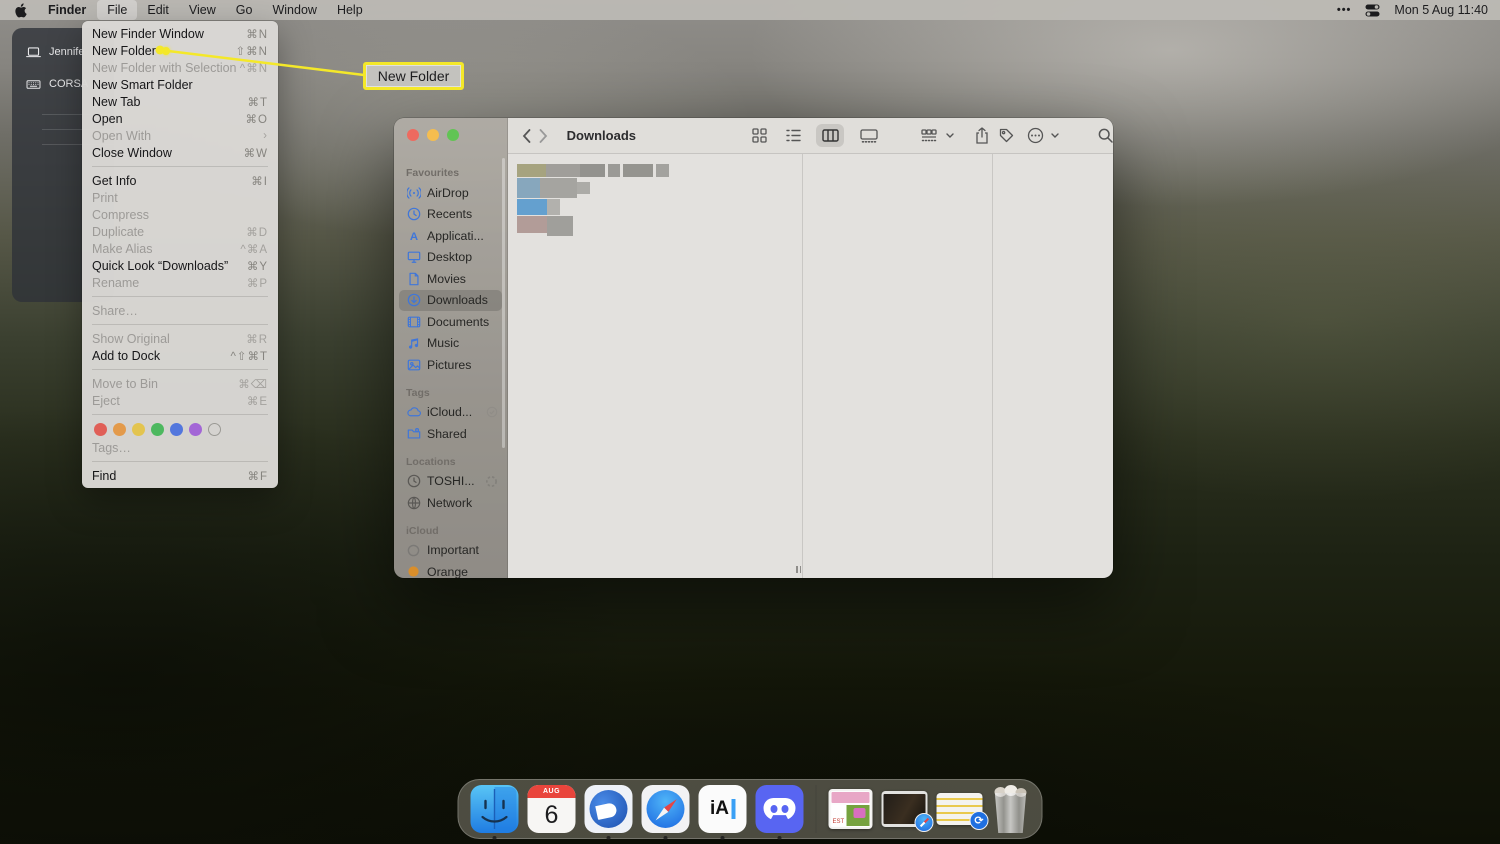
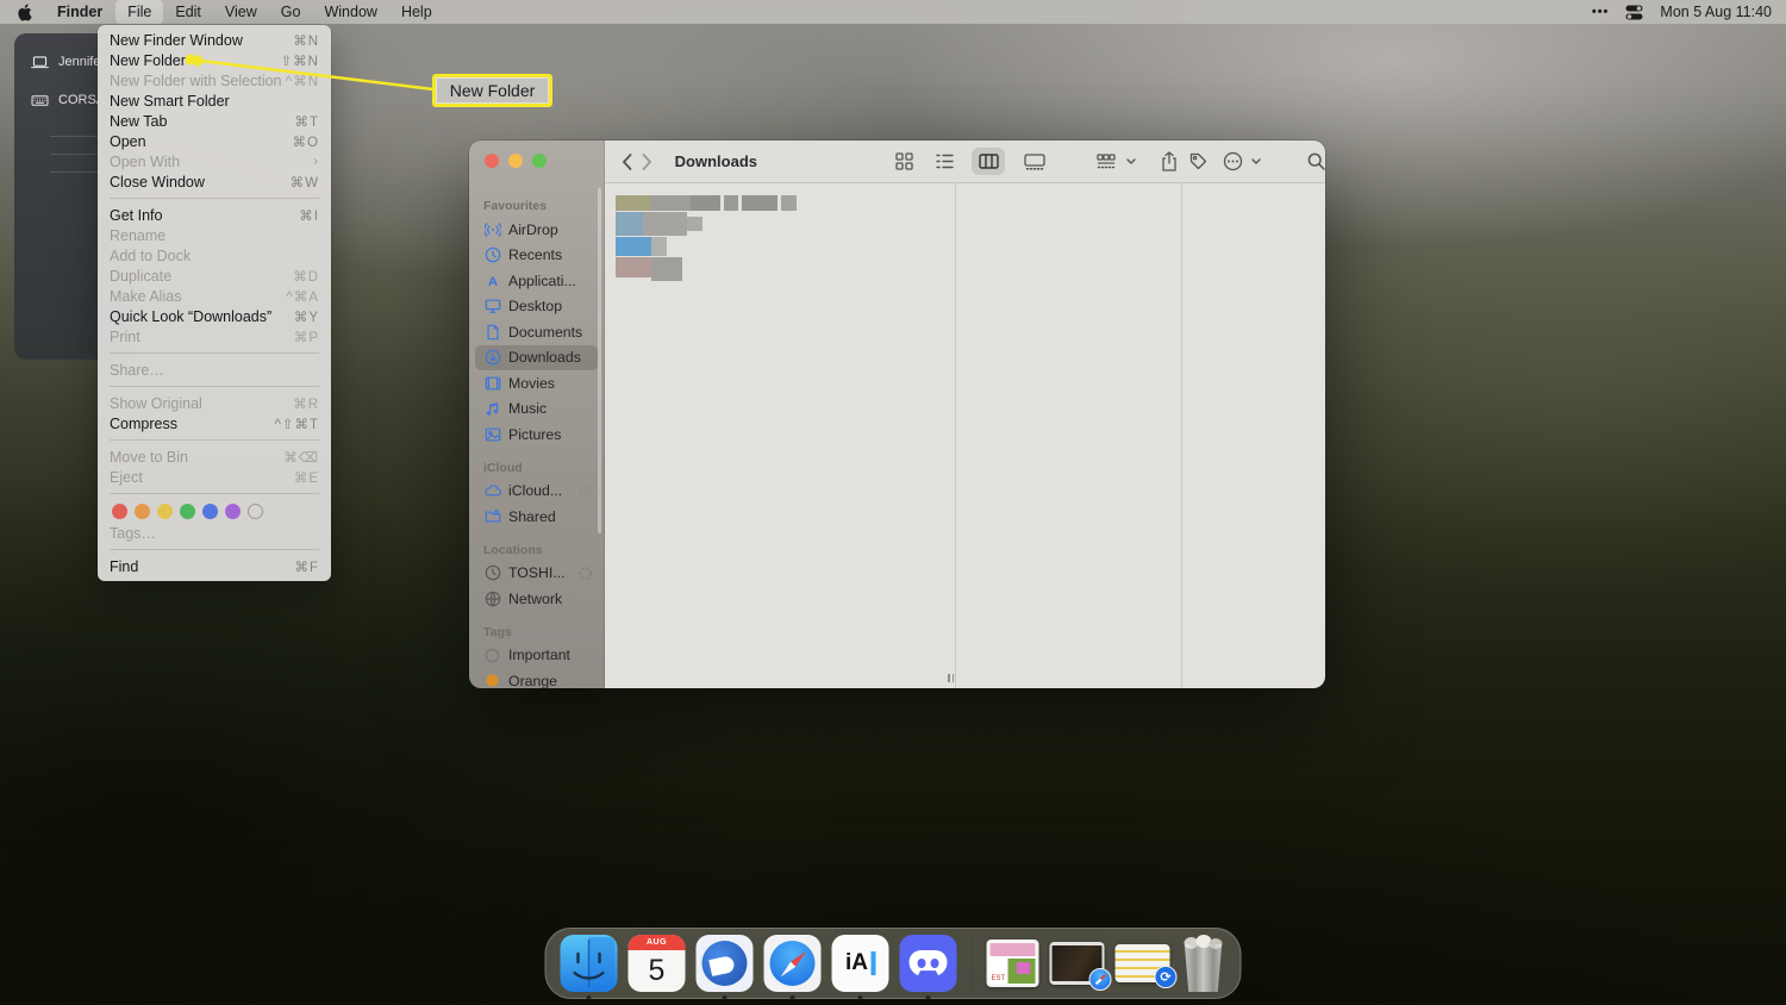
  Jennif
  CORS
  Favourites
  AirDrop
  Recents
  A
  Applicati...
  Desktop
- Movies
+ Documents
  Downloads
- Documents
+ Movies
  Music
  Pictures
- Tags
+ iCloud
  iCloud...
  Shared
  Locations
  TOSHI...
  Network
- iCloud
+ Tags
  Important
  Orange
  Downloads
  Finder
  File
  Edit
  View
  Go
  Window
  Help
  •••
  Mon 5 Aug 11:40
  New Finder Window
  ⌘N
  New Folder
  ⇧⌘N
  New Folder with Selection
  ^⌘N
  New Smart Folder
  New Tab
  ⌘T
  Open
  ⌘O
  Open With
  ›
  Close Window
  ⌘W
  Get Info
  ⌘I
- Print
+ Rename
- Compress
+ Add to Dock
  Duplicate
  ⌘D
  Make Alias
  ^⌘A
  Quick Look “Downloads”
  ⌘Y
- Rename
+ Print
  ⌘P
  Share…
  Show Original
  ⌘R
- Add to Dock
+ Compress
  ^⇧⌘T
  Move to Bin
  ⌘⌫
  Eject
  ⌘E
  Tags…
  Find
  ⌘F
  New Folder
- 6
+ 5
  iA
  ⟳
